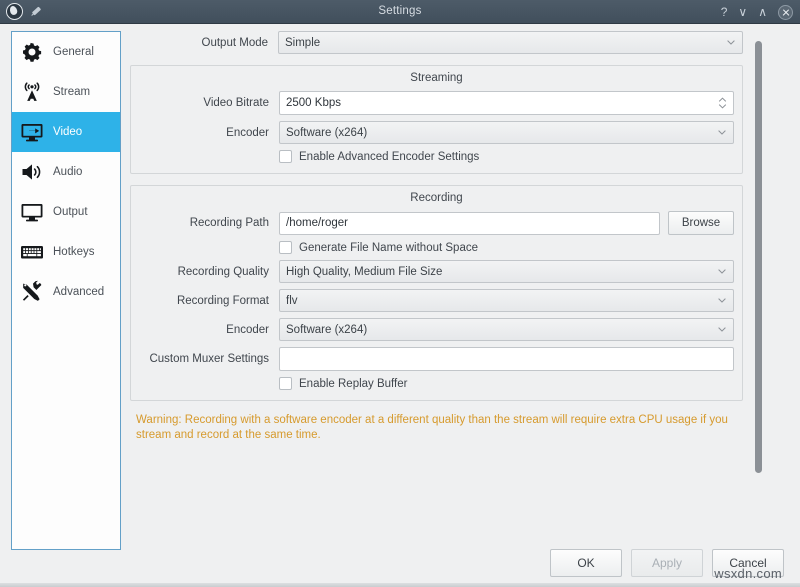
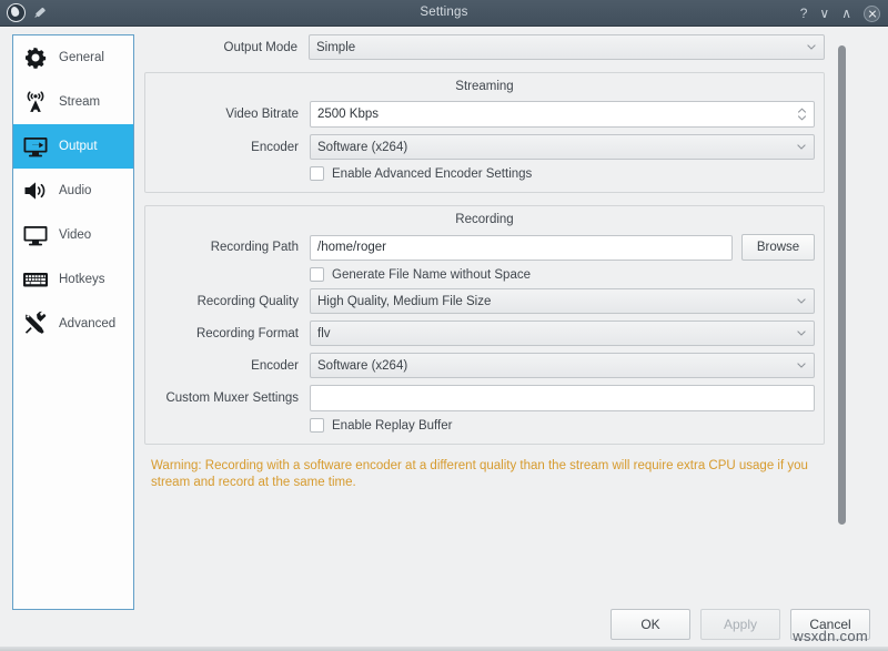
  Settings
  ?
  ∨
  ∧
  General
  Stream
- Video
+ Output
  Audio
- Output
+ Video
  Hotkeys
  Advanced
  Output Mode
  Simple
  Streaming
  Video Bitrate
  2500 Kbps
  Encoder
  Software (x264)
  Enable Advanced Encoder Settings
  Recording
  Recording Path
  /home/roger
  Browse
  Generate File Name without Space
  Recording Quality
  High Quality, Medium File Size
  Recording Format
  flv
  Encoder
  Software (x264)
  Custom Muxer Settings
  Enable Replay Buffer
  Warning: Recording with a software encoder at a different quality than the stream will require extra CPU usage if you stream and record at the same time.
  OK
  Apply
  Cancel
  wsxdn.com
